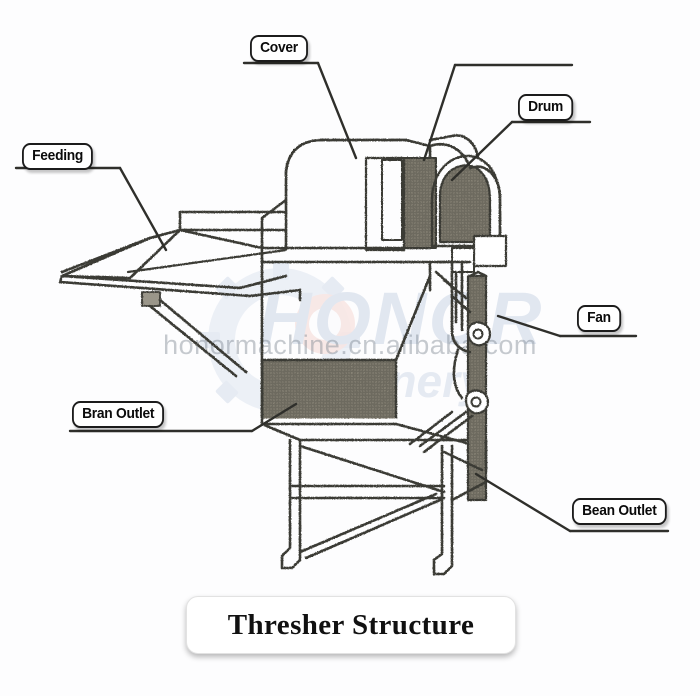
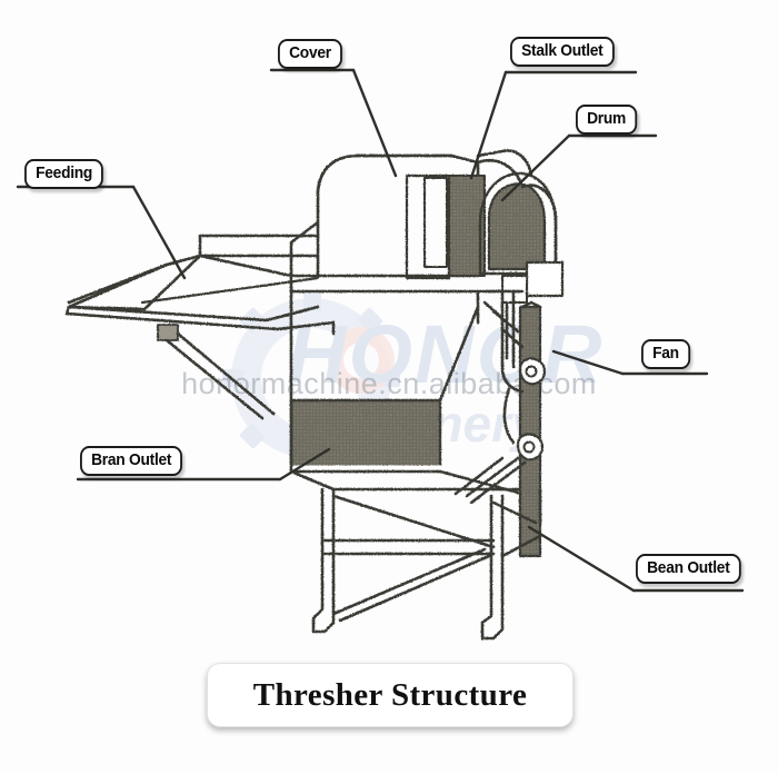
  HONOR
  honormachine.cn.alibabcom
  Feeding
  Cover
+ Stalk Outlet
  Drum
  Fan
  Bran Outlet
  Bean Outlet
  Thresher Structure
